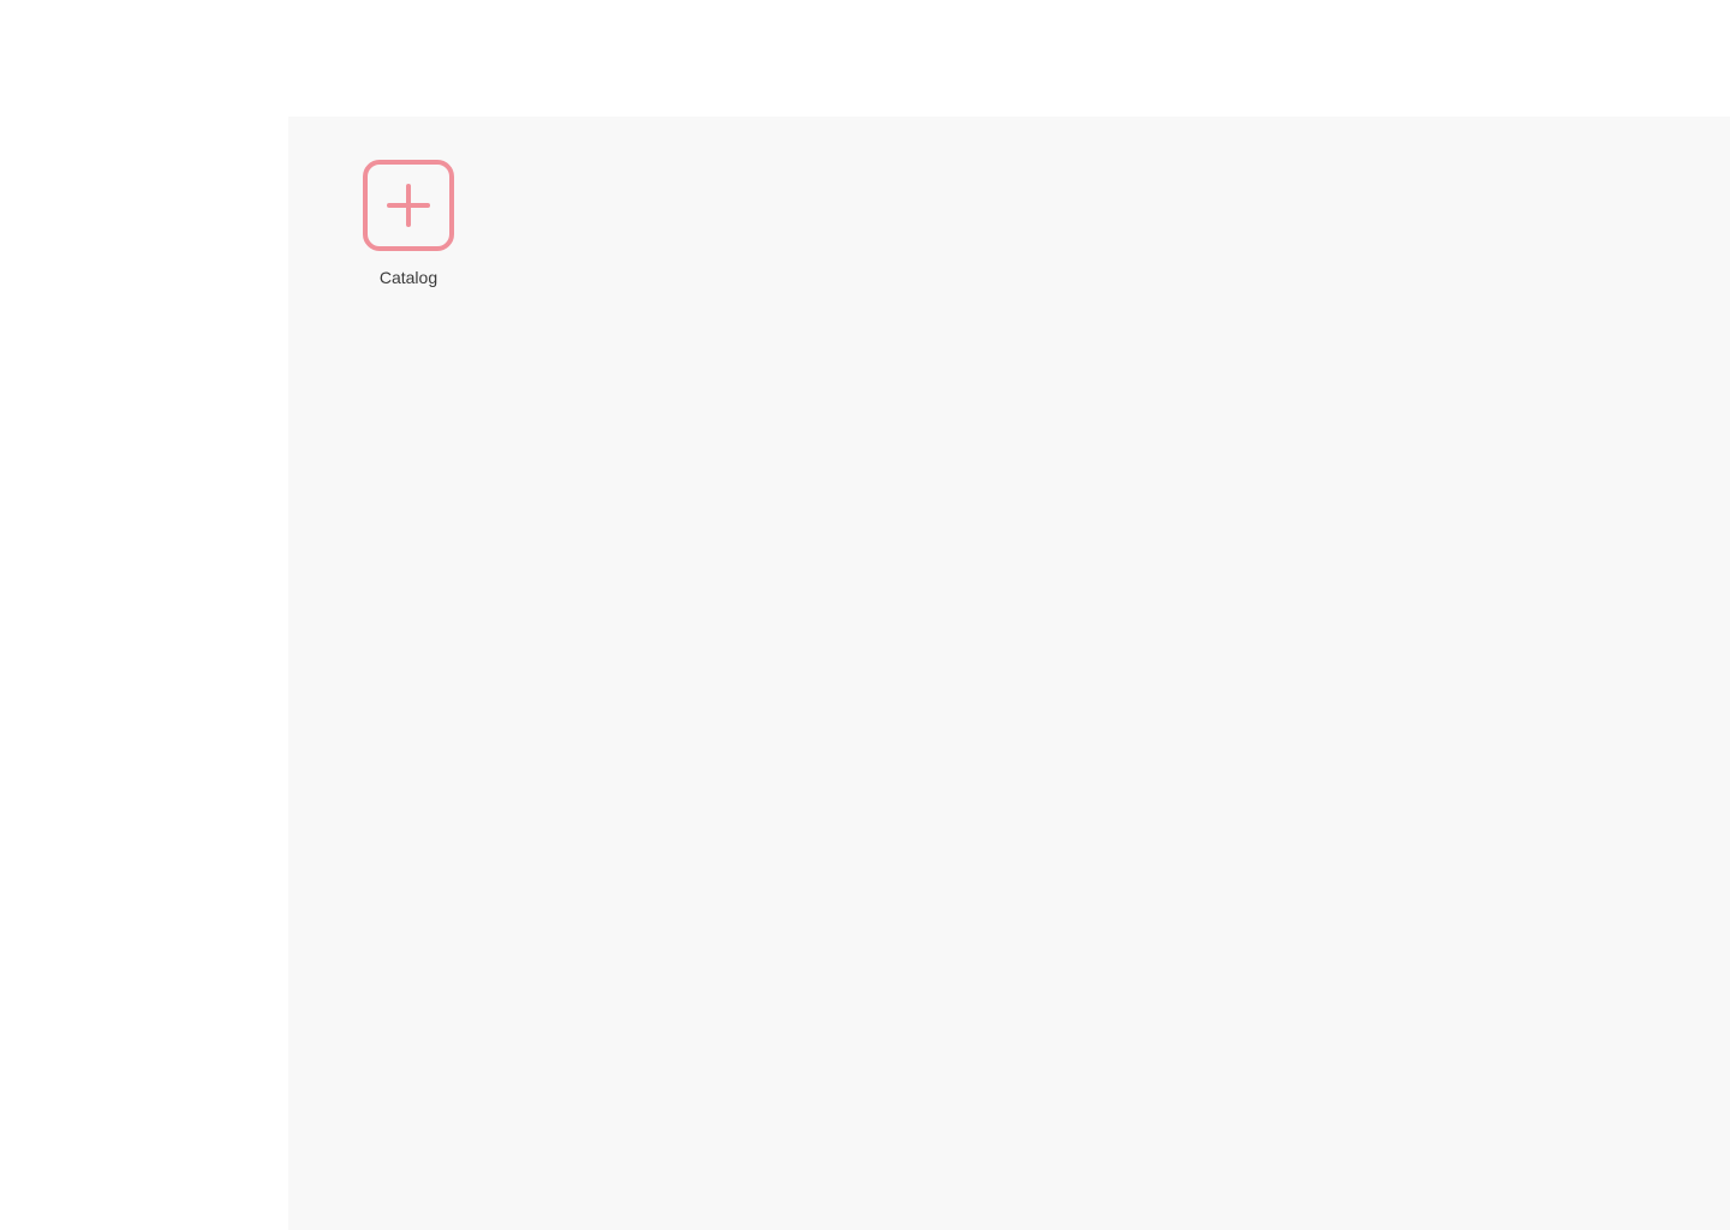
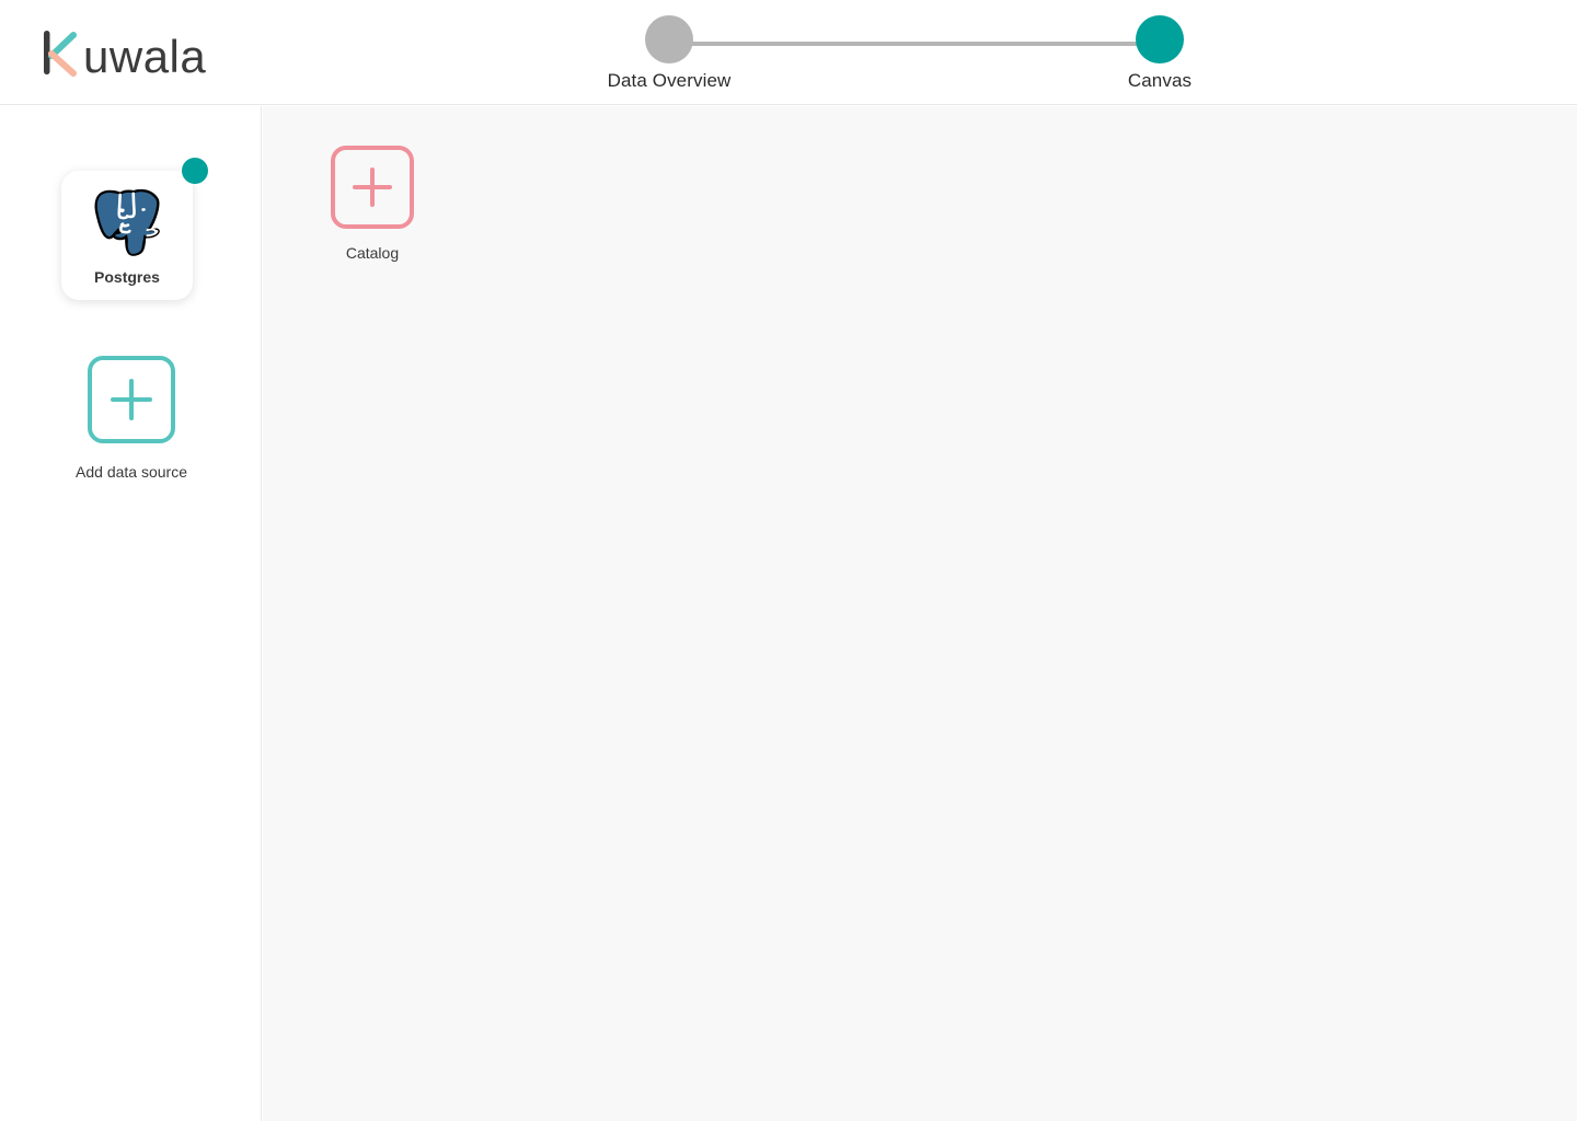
+ uwala
+ Data Overview
+ Canvas
+ Postgres
+ Add data source
  Catalog
